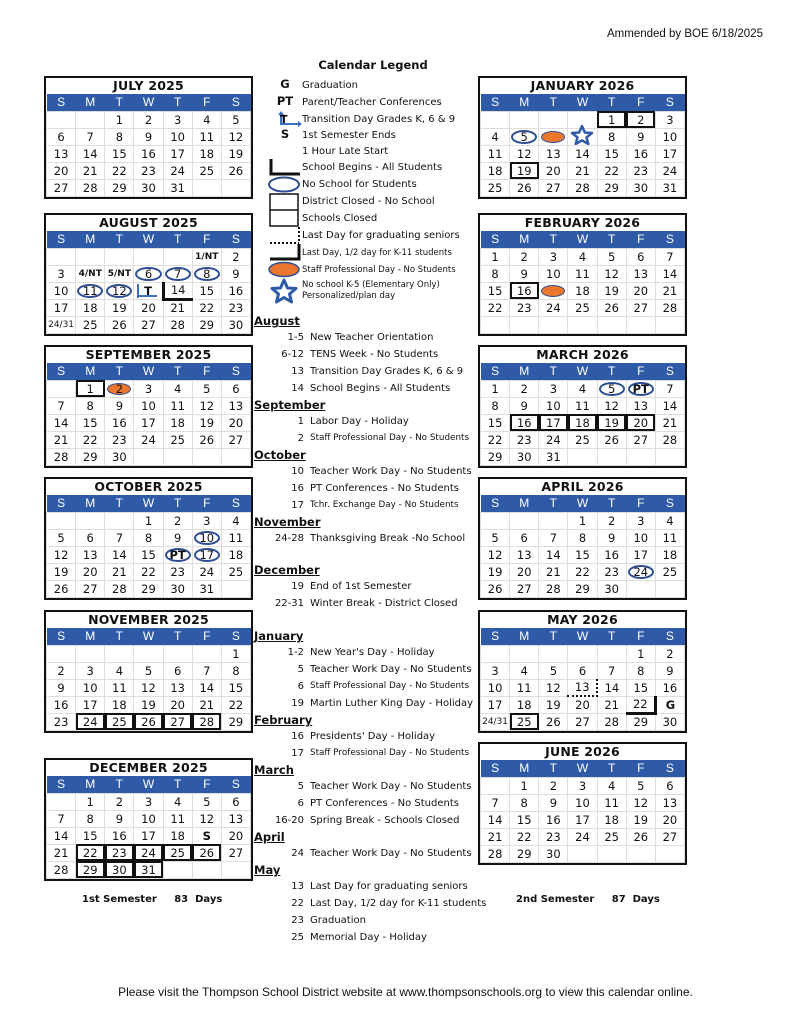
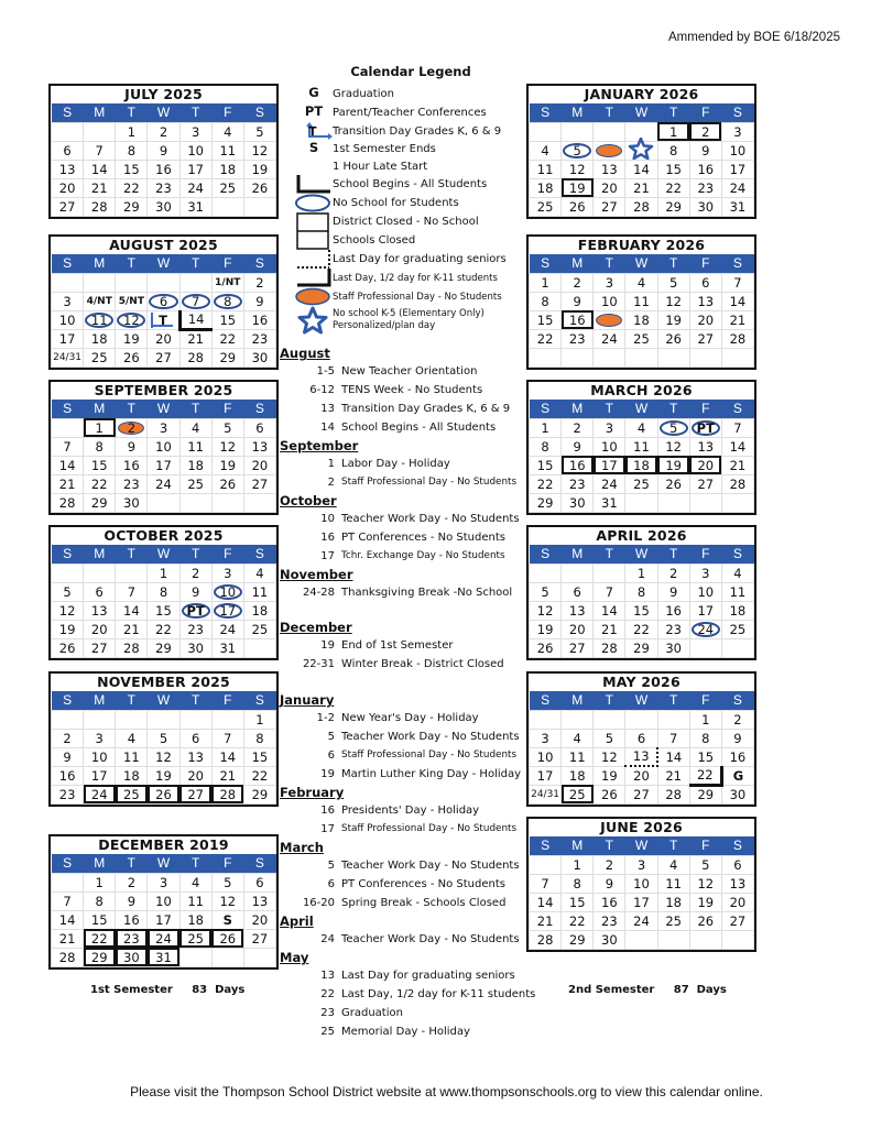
  Ammended by BOE 6/18/2025
  JULY 2025
  S	M	T	W	T	F	S
  		1	2	3	4	5
  6	7	8	9	10	11	12
  13	14	15	16	17	18	19
  20	21	22	23	24	25	26
  27	28	29	30	31
  AUGUST 2025
  S	M	T	W	T	F	S
  					1/NT	2
  3	4/NT	5/NT	6	7	8	9
  10	11	12	T	14	15	16
  17	18	19	20	21	22	23
  24/31	25	26	27	28	29	30
  SEPTEMBER 2025
  S	M	T	W	T	F	S
  	1	2	3	4	5	6
  7	8	9	10	11	12	13
  14	15	16	17	18	19	20
  21	22	23	24	25	26	27
  28	29	30
  OCTOBER 2025
  S	M	T	W	T	F	S
  			1	2	3	4
  5	6	7	8	9	10	11
  12	13	14	15	PT	17	18
  19	20	21	22	23	24	25
  26	27	28	29	30	31
  NOVEMBER 2025
  S	M	T	W	T	F	S
  						1
  2	3	4	5	6	7	8
  9	10	11	12	13	14	15
  16	17	18	19	20	21	22
  23	24	25	26	27	28	29
- DECEMBER 2025
+ DECEMBER 2019
  S	M	T	W	T	F	S
  	1	2	3	4	5	6
  7	8	9	10	11	12	13
  14	15	16	17	18	S	20
  21	22	23	24	25	26	27
  28	29	30	31
  JANUARY 2026
  S	M	T	W	T	F	S
  				1	2	3
  4	5			8	9	10
  11	12	13	14	15	16	17
  18	19	20	21	22	23	24
  25	26	27	28	29	30	31
  FEBRUARY 2026
  S	M	T	W	T	F	S
  1	2	3	4	5	6	7
  8	9	10	11	12	13	14
  15	16		18	19	20	21
  22	23	24	25	26	27	28
  MARCH 2026
  S	M	T	W	T	F	S
  1	2	3	4	5	PT	7
  8	9	10	11	12	13	14
  15	16	17	18	19	20	21
  22	23	24	25	26	27	28
  29	30	31
  APRIL 2026
  S	M	T	W	T	F	S
  			1	2	3	4
  5	6	7	8	9	10	11
  12	13	14	15	16	17	18
  19	20	21	22	23	24	25
  26	27	28	29	30
  MAY 2026
  S	M	T	W	T	F	S
  					1	2
  3	4	5	6	7	8	9
  10	11	12	13	14	15	16
  17	18	19	20	21	22	G
  24/31	25	26	27	28	29	30
  JUNE 2026
  S	M	T	W	T	F	S
  	1	2	3	4	5	6
  7	8	9	10	11	12	13
  14	15	16	17	18	19	20
  21	22	23	24	25	26	27
  28	29	30
  Calendar Legend
  G
  Graduation
  PT
  Parent/Teacher Conferences
  T
  Transition Day Grades K, 6 & 9
  S
  1st Semester Ends
  1 Hour Late Start
  School Begins - All Students
  No School for Students
  District Closed - No School
  Schools Closed
  Last Day for graduating seniors
  Last Day, 1/2 day for K-11 students
  Staff Professional Day - No Students
  No school K-5 (Elementary Only)
  Personalized/plan day
  August
  1-5
  New Teacher Orientation
  6-12
  TENS Week - No Students
  13
  Transition Day Grades K, 6 & 9
  14
  School Begins - All Students
  September
  1
  Labor Day - Holiday
  2
  Staff Professional Day - No Students
  October
  10
  Teacher Work Day - No Students
  16
  PT Conferences - No Students
  17
  Tchr. Exchange Day - No Students
  November
  24-28
  Thanksgiving Break -No School
  December
  19
  End of 1st Semester
  22-31
  Winter Break - District Closed
  January
  1-2
  New Year's Day - Holiday
  5
  Teacher Work Day - No Students
  6
  Staff Professional Day - No Students
  19
  Martin Luther King Day - Holiday
  February
  16
  Presidents' Day - Holiday
  17
  Staff Professional Day - No Students
  March
  5
  Teacher Work Day - No Students
  6
  PT Conferences - No Students
  16-20
  Spring Break - Schools Closed
  April
  24
  Teacher Work Day - No Students
  May
  13
  Last Day for graduating seniors
  22
  Last Day, 1/2 day for K-11 students
  23
  Graduation
  25
  Memorial Day - Holiday
  1st Semester 83 Days
  2nd Semester 87 Days
  Please visit the Thompson School District website at www.thompsonschools.org to view this calendar online.
